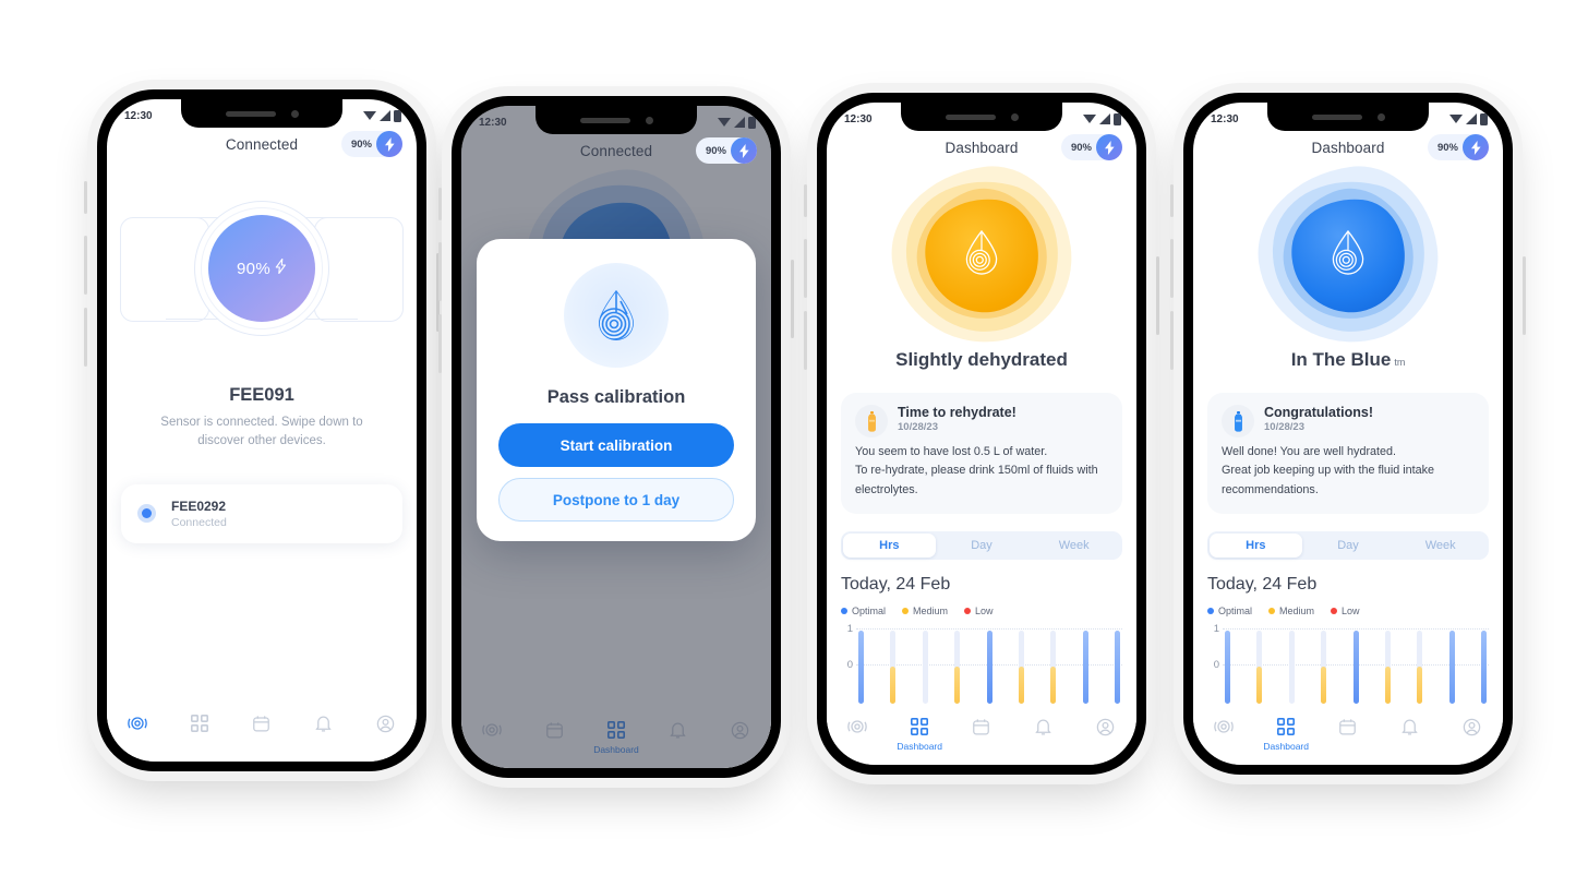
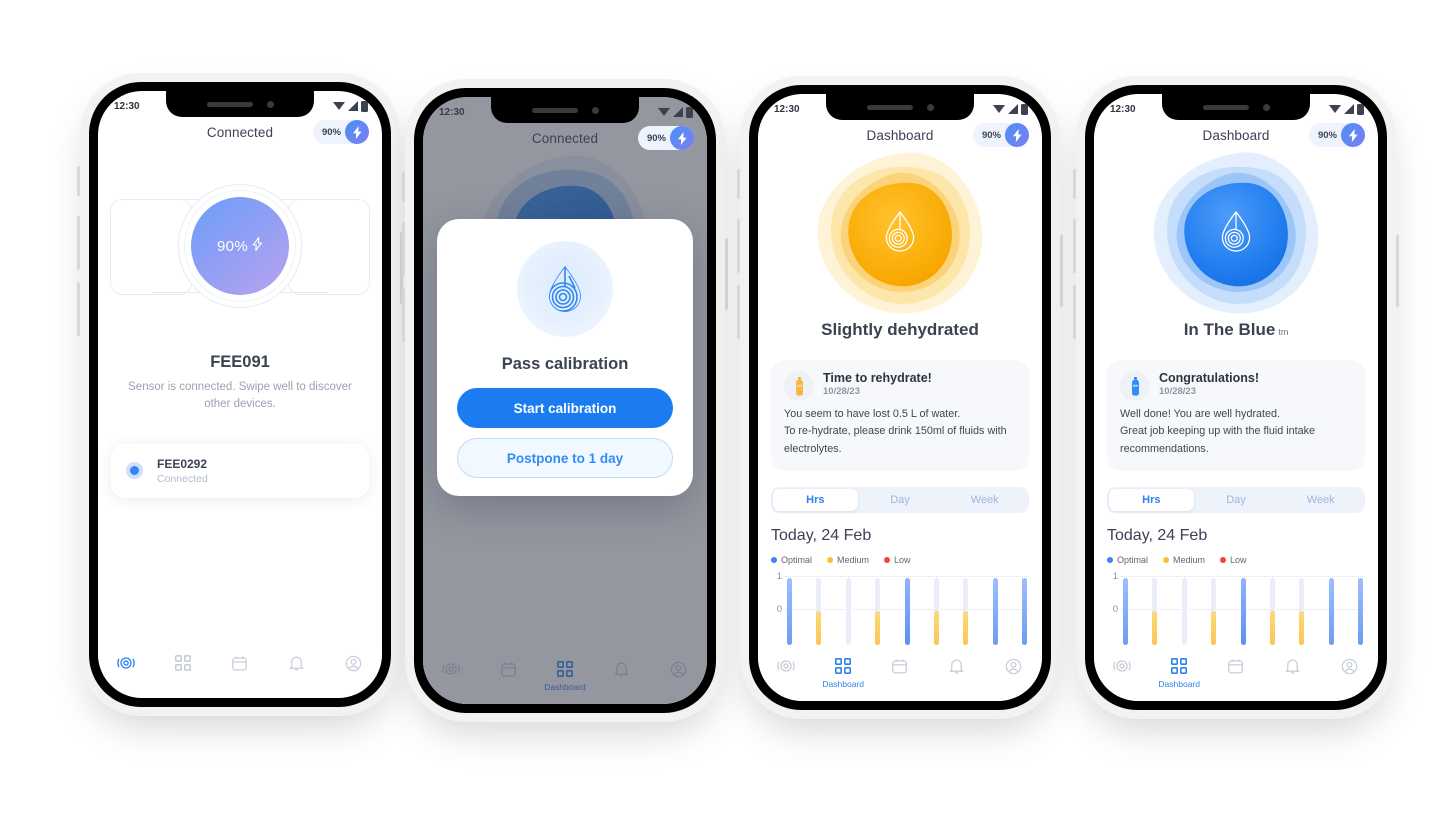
  12:30
  Connected
  90%
  90%
  FEE091
- Sensor is connected. Swipe down to discover other devices.
+ Sensor is connected. Swipe well to discover other devices.
  FEE0292
  Connected
  12:30
  Connected
  90%
  Pass calibration
  Start calibration
  Postpone to 1 day
  Dashboard
  12:30
  Dashboard
  90%
  Slightly dehydrated
  Time to rehydrate!
  10/28/23
  You seem to have lost 0.5 L of water.
  To re-hydrate, please drink 150ml of fluids with electrolytes.
  Hrs
  Day
  Week
  Today, 24 Feb
  Optimal
  Medium
  Low
  1
  0
  Dashboard
  12:30
  Dashboard
  90%
  In The Blue tm
  Congratulations!
  10/28/23
  Well done! You are well hydrated.
  Great job keeping up with the fluid intake recommendations.
  Hrs
  Day
  Week
  Today, 24 Feb
  Optimal
  Medium
  Low
  1
  0
  Dashboard
